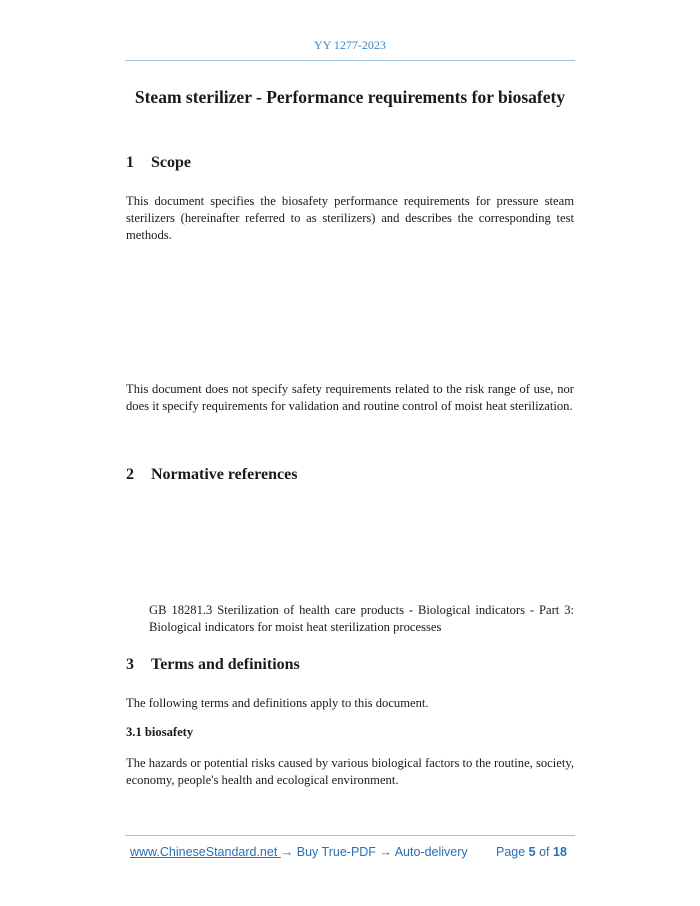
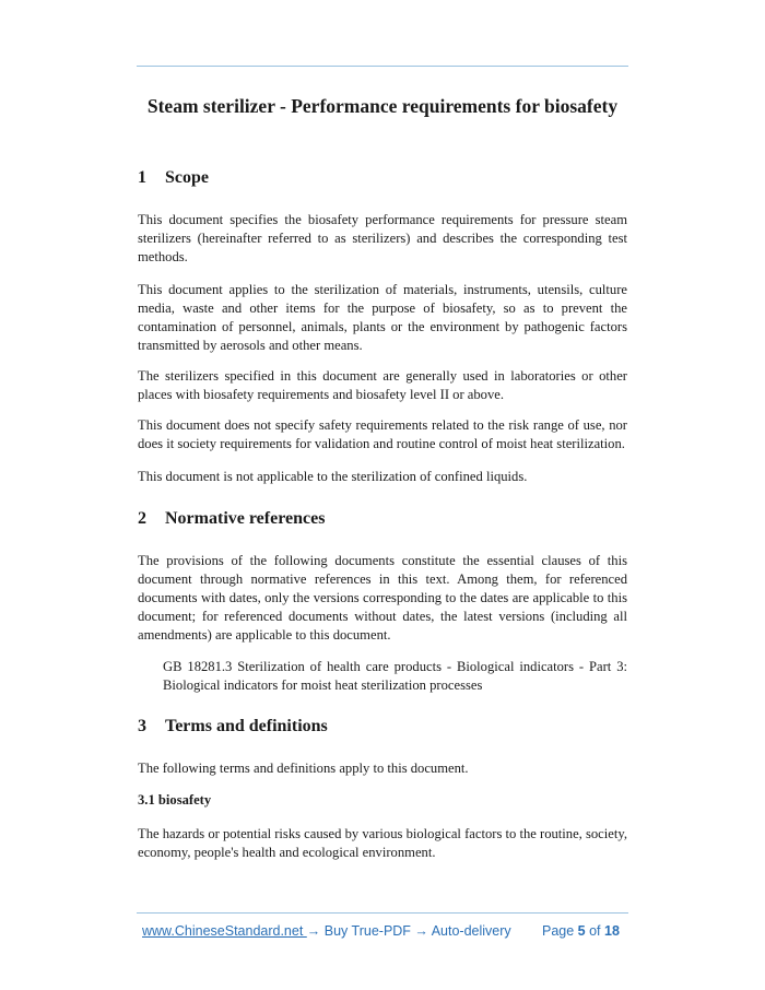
- YY 1277-2023
  Steam sterilizer - Performance requirements for biosafety
  1 Scope
  This document specifies the biosafety performance requirements for pressure steam sterilizers (hereinafter referred to as sterilizers) and describes the corresponding test methods.
+ This document applies to the sterilization of materials, instruments, utensils, culture media, waste and other items for the purpose of biosafety, so as to prevent the contamination of personnel, animals, plants or the environment by pathogenic factors transmitted by aerosols and other means.
+ The sterilizers specified in this document are generally used in laboratories or other places with biosafety requirements and biosafety level II or above.
- This document does not specify safety requirements related to the risk range of use, nor does it specify requirements for validation and routine control of moist heat sterilization.
+ This document does not specify safety requirements related to the risk range of use, nor does it society requirements for validation and routine control of moist heat sterilization.
+ This document is not applicable to the sterilization of confined liquids.
  2 Normative references
+ The provisions of the following documents constitute the essential clauses of this document through normative references in this text. Among them, for referenced documents with dates, only the versions corresponding to the dates are applicable to this document; for referenced documents without dates, the latest versions (including all amendments) are applicable to this document.
  GB 18281.3 Sterilization of health care products - Biological indicators - Part 3: Biological indicators for moist heat sterilization processes
  3 Terms and definitions
  The following terms and definitions apply to this document.
  3.1 biosafety
  The hazards or potential risks caused by various biological factors to the routine, society, economy, people's health and ecological environment.
  www.ChineseStandard.net → Buy True-PDF → Auto-delivery
  Page 5 of 18
